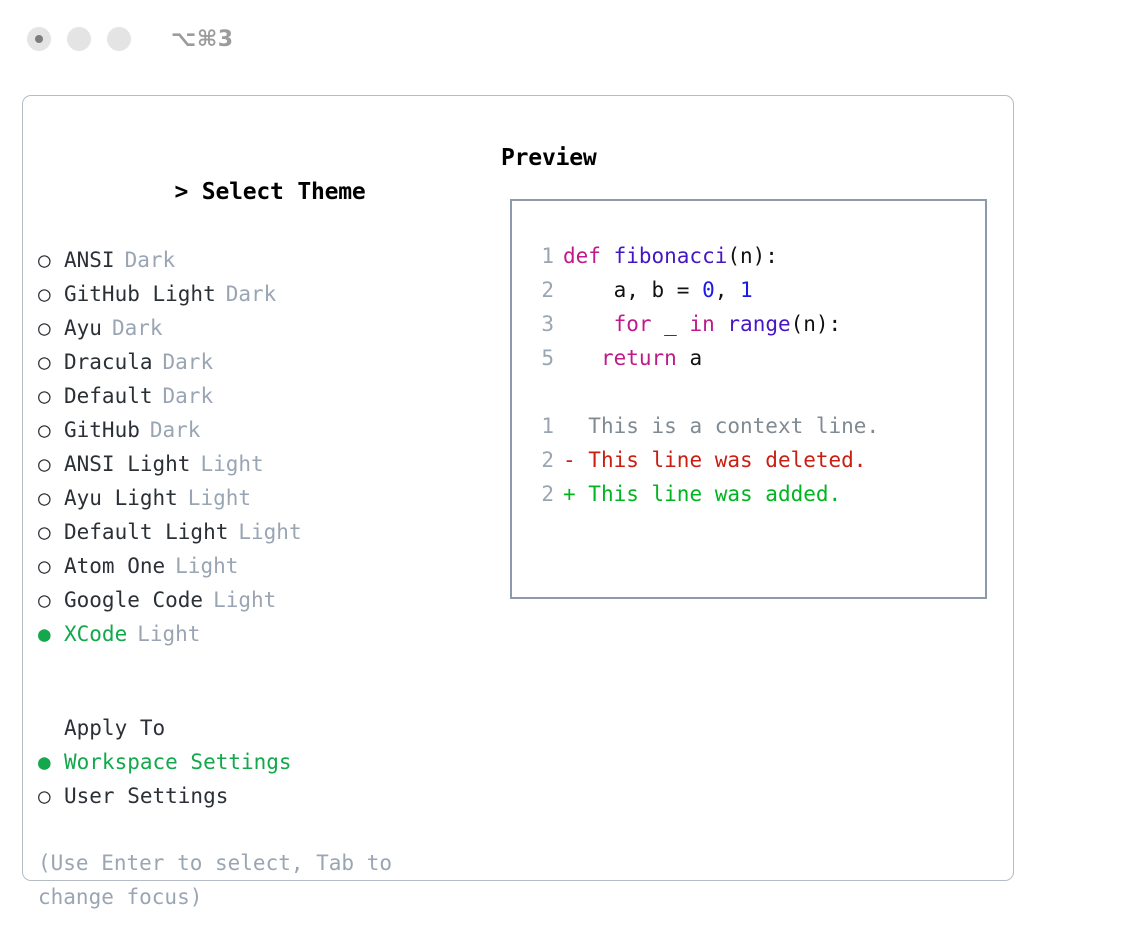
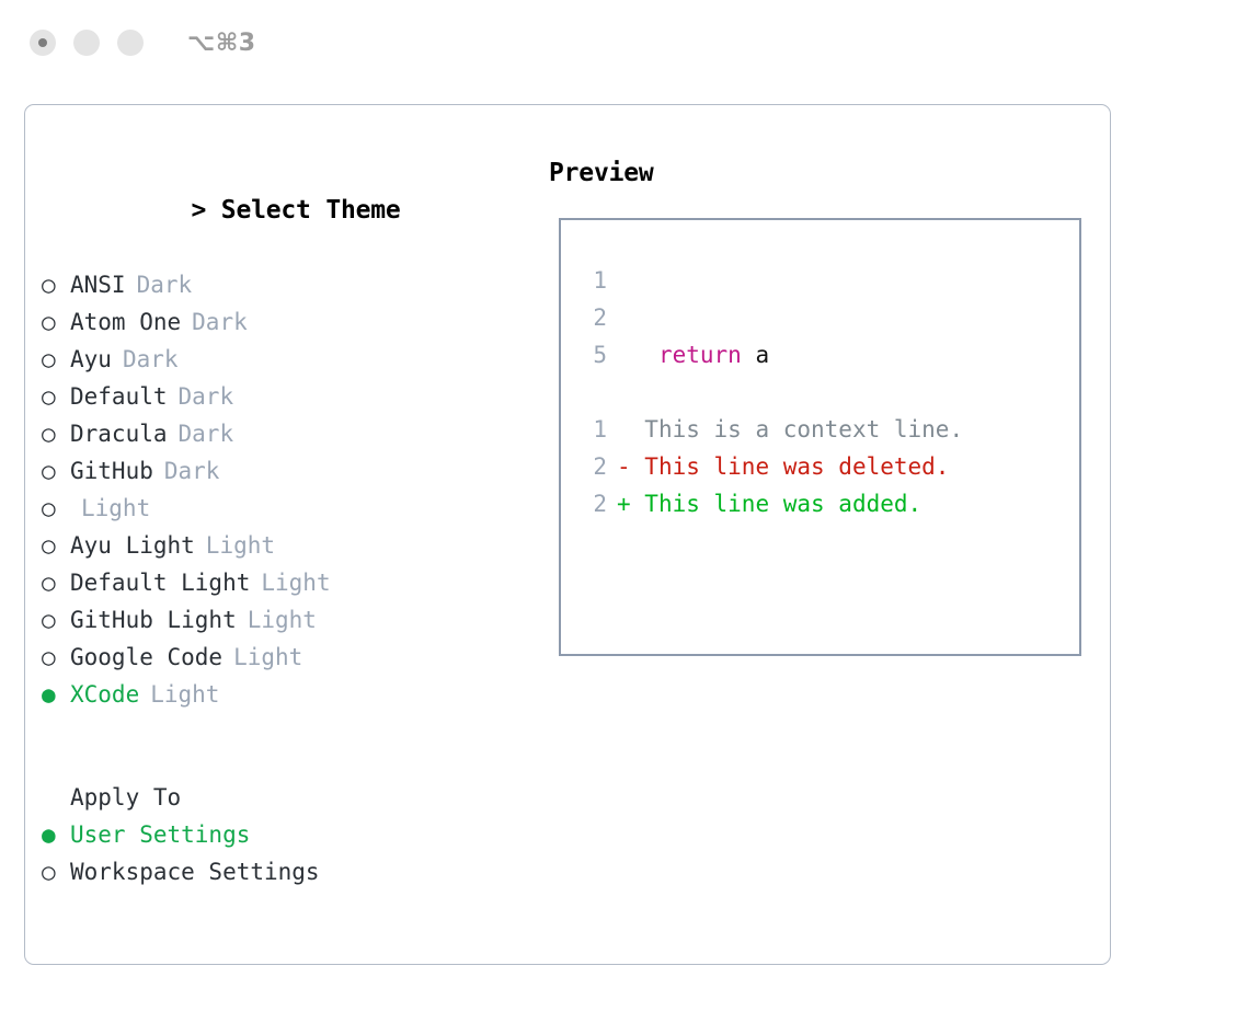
  ⌥⌘3
  > Select Theme
  ○
  ANSI
  Dark
  ○
- GitHub Light
+ Atom One
  Dark
  ○
  Ayu
  Dark
  ○
- Dracula
+ Default
  Dark
  ○
- Default
+ Dracula
  Dark
  ○
  GitHub
  Dark
  ○
- ANSI Light
  Light
  ○
  Ayu Light
  Light
  ○
  Default Light
  Light
  ○
- Atom One
+ GitHub Light
  Light
  ○
  Google Code
  Light
  ●
  XCode
  Light
  Apply To
  ●
- Workspace Settings
+ User Settings
  ○
- User Settings
+ Workspace Settings
- (Use Enter to select, Tab to
- change focus)
  Preview
  1
- def fibonacci(n):
  2
- a, b = 0, 1
- 3
- for _ in range(n):
  5
  return a
  1
  This is a context line.
  2
  - This line was deleted.
  2
  + This line was added.
